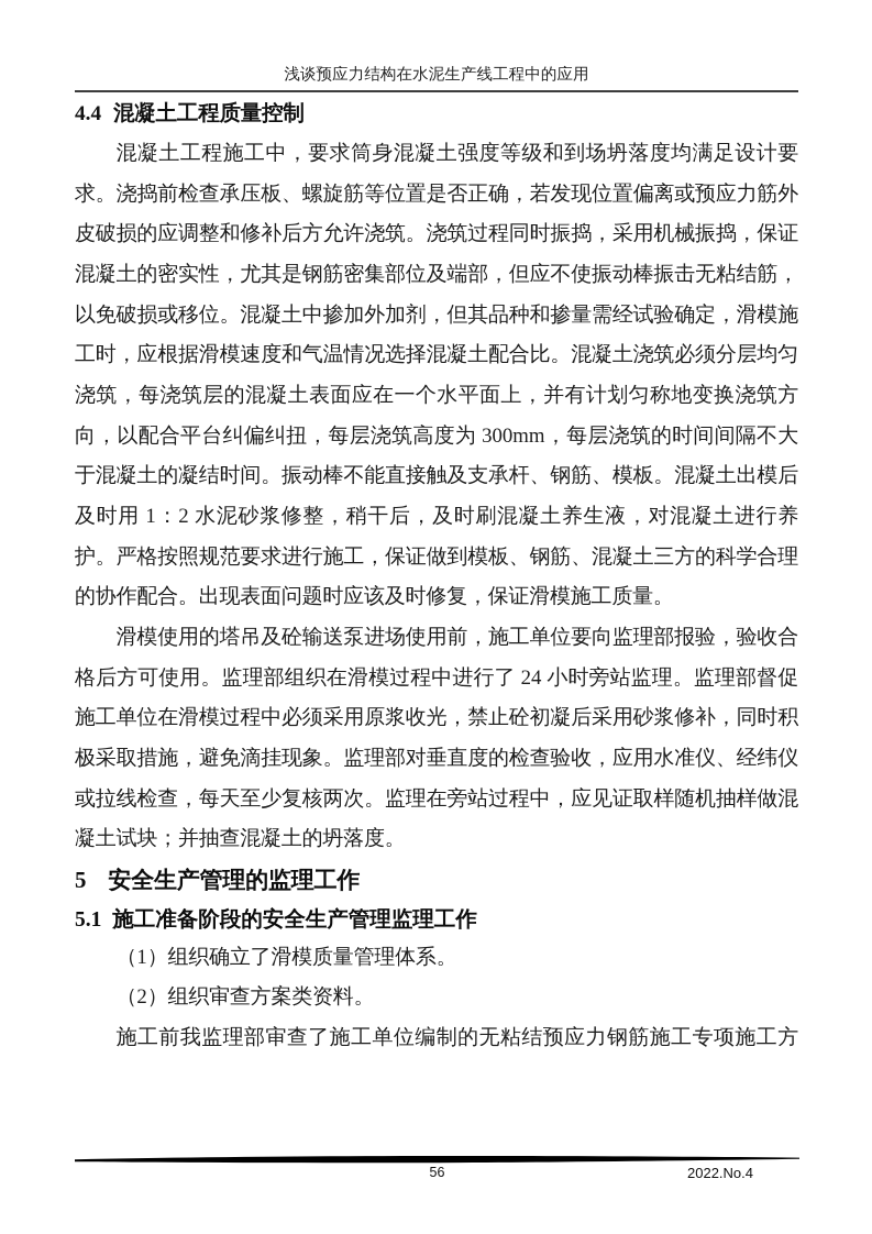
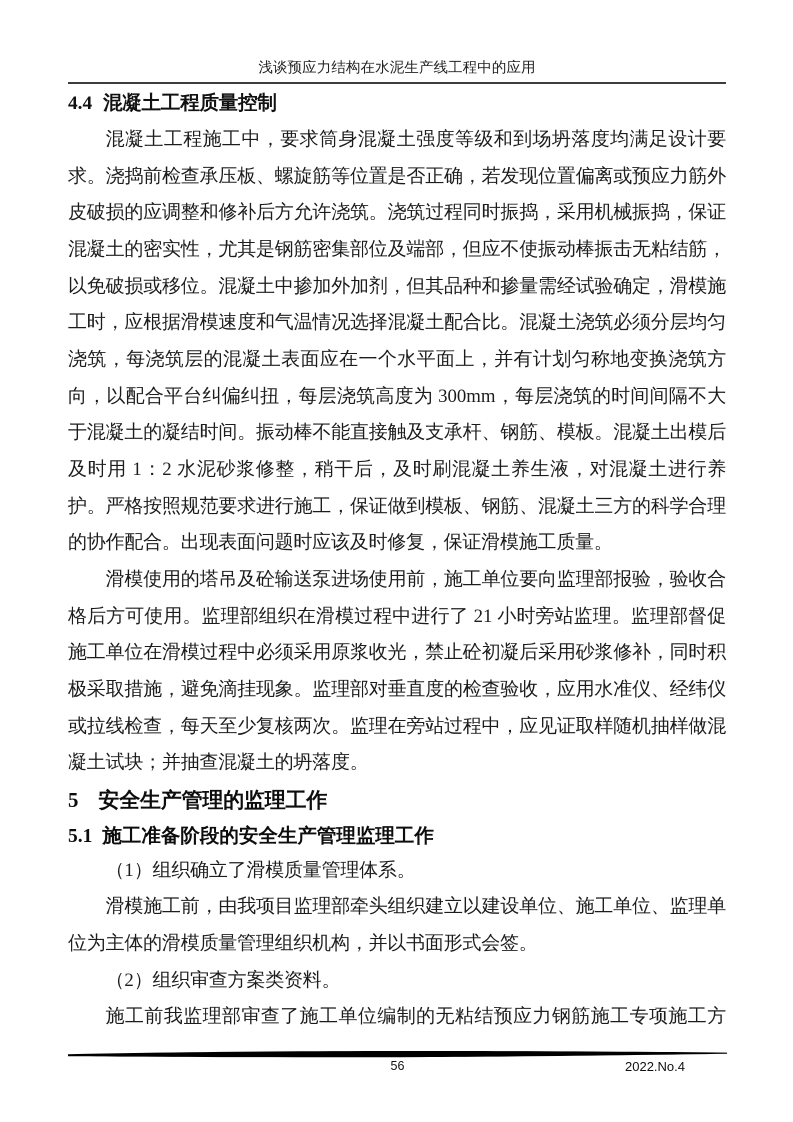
  浅谈预应力结构在水泥生产线工程中的应用
  4.4 混凝土工程质量控制
  混凝土工程施工中，要求筒身混凝土强度等级和到场坍落度均满足设计要求。浇捣前检查承压板、螺旋筋等位置是否正确，若发现位置偏离或预应力筋外皮破损的应调整和修补后方允许浇筑。浇筑过程同时振捣，采用机械振捣，保证混凝土的密实性，尤其是钢筋密集部位及端部，但应不使振动棒振击无粘结筋，以免破损或移位。混凝土中掺加外加剂，但其品种和掺量需经试验确定，滑模施工时，应根据滑模速度和气温情况选择混凝土配合比。混凝土浇筑必须分层均匀浇筑，每浇筑层的混凝土表面应在一个水平面上，并有计划匀称地变换浇筑方向，以配合平台纠偏纠扭，每层浇筑高度为 300mm，每层浇筑的时间间隔不大于混凝土的凝结时间。振动棒不能直接触及支承杆、钢筋、模板。混凝土出模后及时用 1：2 水泥砂浆修整，稍干后，及时刷混凝土养生液，对混凝土进行养护。严格按照规范要求进行施工，保证做到模板、钢筋、混凝土三方的科学合理的协作配合。出现表面问题时应该及时修复，保证滑模施工质量。
- 滑模使用的塔吊及砼输送泵进场使用前，施工单位要向监理部报验，验收合格后方可使用。监理部组织在滑模过程中进行了 24 小时旁站监理。监理部督促施工单位在滑模过程中必须采用原浆收光，禁止砼初凝后采用砂浆修补，同时积极采取措施，避免滴挂现象。监理部对垂直度的检查验收，应用水准仪、经纬仪或拉线检查，每天至少复核两次。监理在旁站过程中，应见证取样随机抽样做混凝土试块；并抽查混凝土的坍落度。
+ 滑模使用的塔吊及砼输送泵进场使用前，施工单位要向监理部报验，验收合格后方可使用。监理部组织在滑模过程中进行了 21 小时旁站监理。监理部督促施工单位在滑模过程中必须采用原浆收光，禁止砼初凝后采用砂浆修补，同时积极采取措施，避免滴挂现象。监理部对垂直度的检查验收，应用水准仪、经纬仪或拉线检查，每天至少复核两次。监理在旁站过程中，应见证取样随机抽样做混凝土试块；并抽查混凝土的坍落度。
  5 安全生产管理的监理工作
  5.1 施工准备阶段的安全生产管理监理工作
  （1）组织确立了滑模质量管理体系。
+ 滑模施工前，由我项目监理部牵头组织建立以建设单位、施工单位、监理单位为主体的滑模质量管理组织机构，并以书面形式会签。
  （2）组织审查方案类资料。
  施工前我监理部审查了施工单位编制的无粘结预应力钢筋施工专项施工方
  56
  2022.No.4
